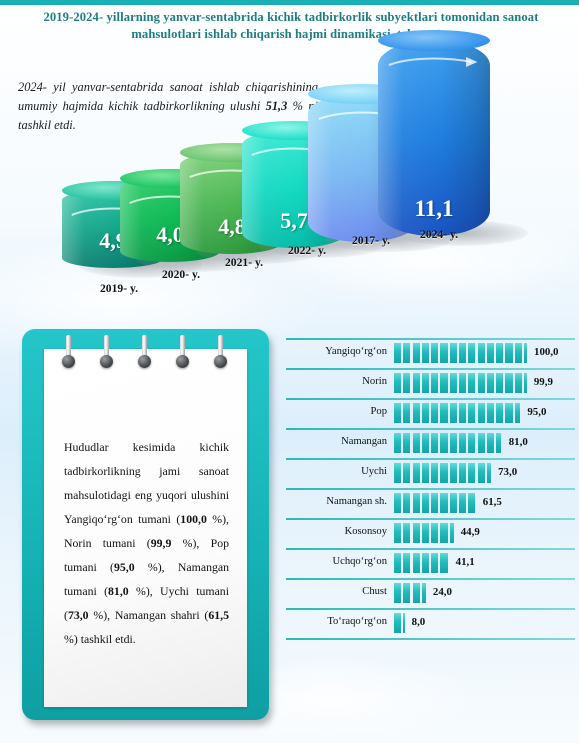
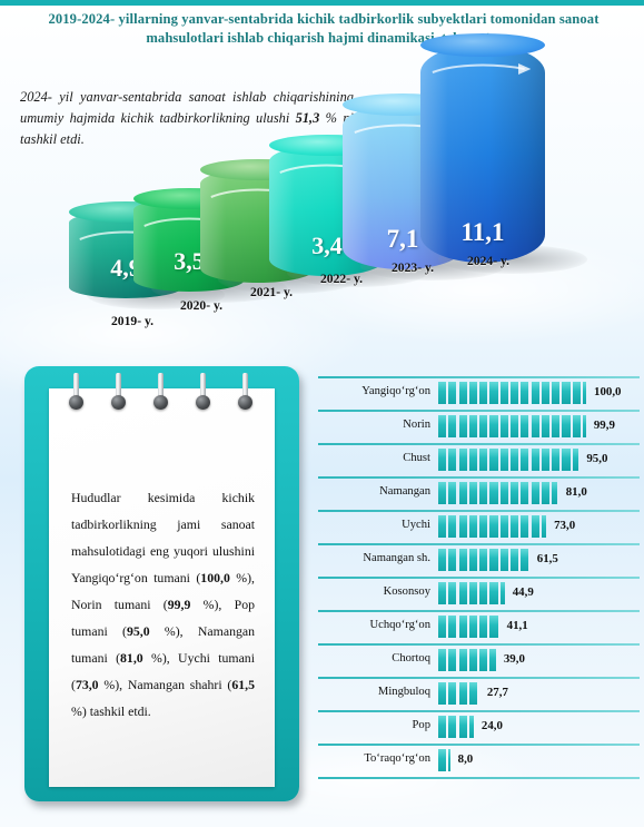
  2019-2024- yillarning yanvar-sentabrida kichik tadbirkorlik subyektlari tomonidan sanoat mahsulotlari ishlab chiqarish hajmi dinamikas
  2024- yil yanvar-sentabrida sanoat ishlab chiqarishining umumiy hajmida kichik tadbirkorlikning ulushi 51,3 % tashkil etdi.
  2019- y.
- 4,0
+ 3,5
  2020- y.
- 4,8
  2021- y.
- 5,7
+ 3,4
  2022- y.
+ 7,1
- 2017- y.
+ 2023- y.
  11,1
  2024- y.
  Hududlar kesimida kichik tadbirkorlikning jami sanoat mahsulotidagi eng yuqori ulushini Yangiqo‘rg‘on tumani (100,0 %), Norin tumani (99,9 %), Pop tumani (95,0 %), Namangan tumani (81,0 %), Uychi tumani (73,0 %), Namangan shahri (61,5 %) tashkil etdi.
  Yangiqo‘rg‘on
  100,0
  Norin
  99,9
- Pop
+ Chust
  95,0
  Namangan
  81,0
  Uychi
  73,0
  Namangan sh.
  61,5
  Kosonsoy
  44,9
  Uchqo‘rg‘on
  41,1
+ Chortoq
+ 39,0
+ Mingbuloq
+ 27,7
- Chust
+ Pop
  24,0
  To‘raqo‘rg‘on
  8,0
